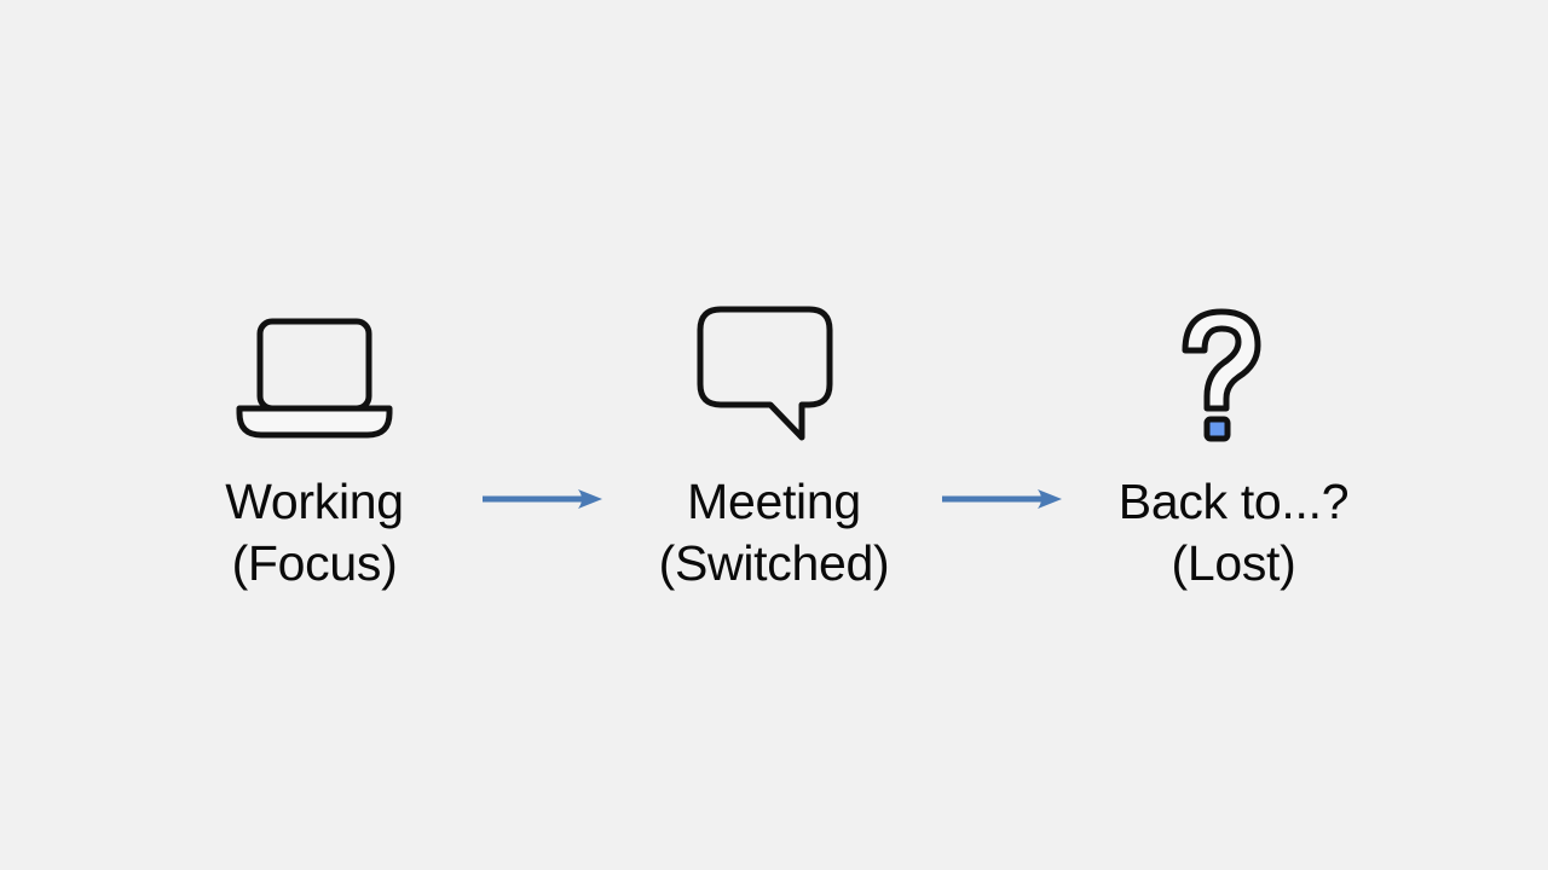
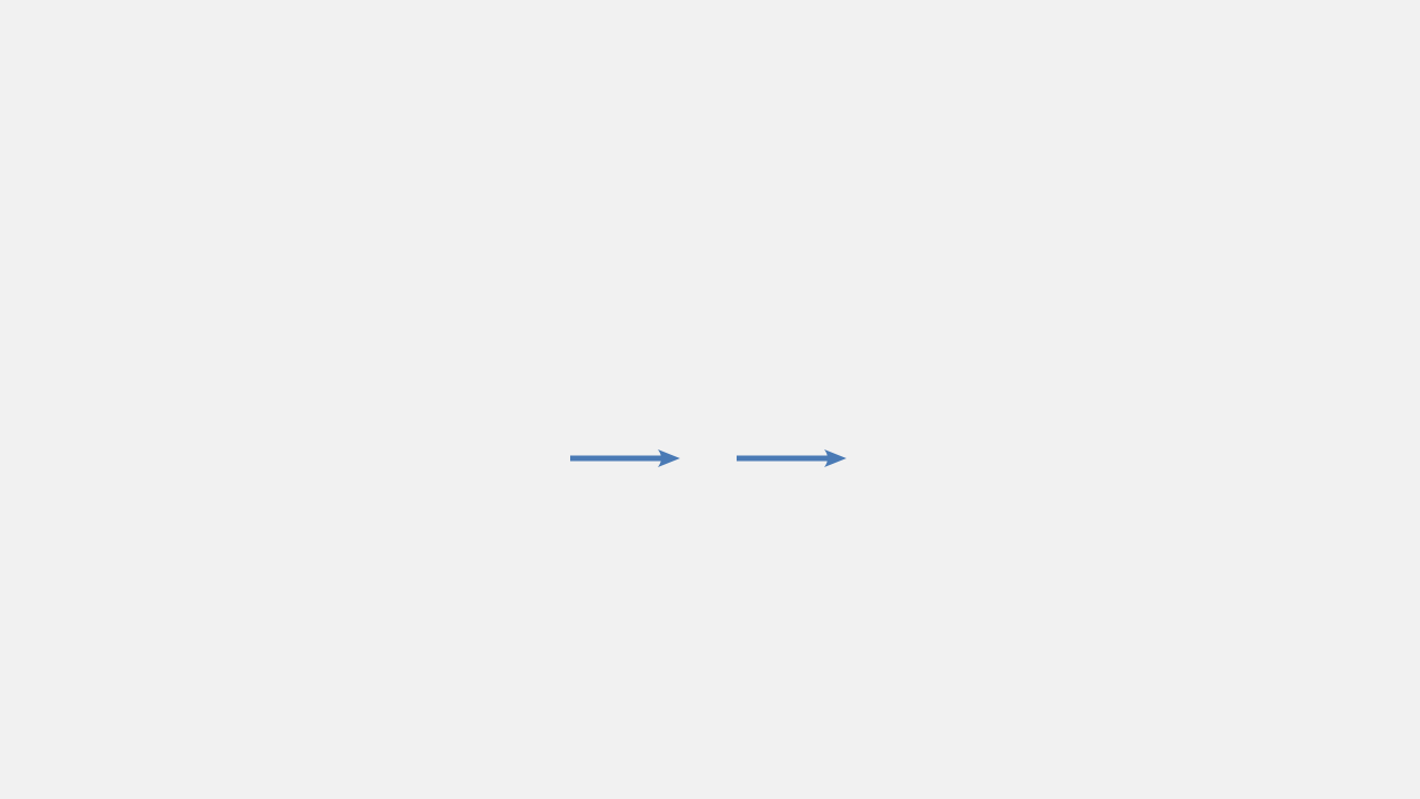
- Working
- (Focus)
- Meeting
- (Switched)
- Back to...?
- (Lost)
